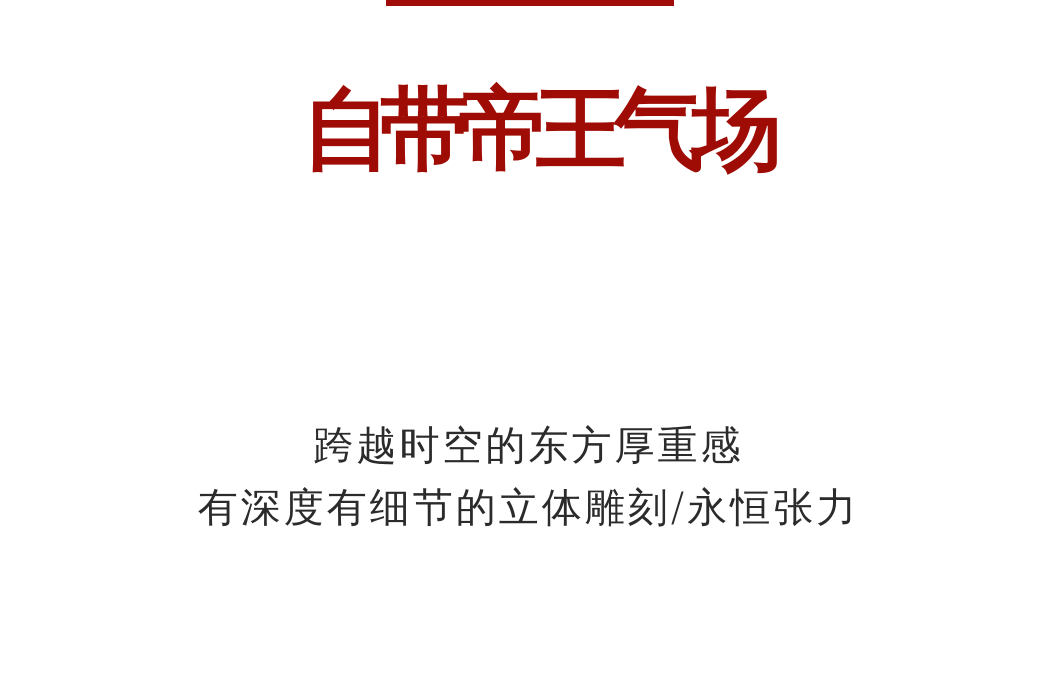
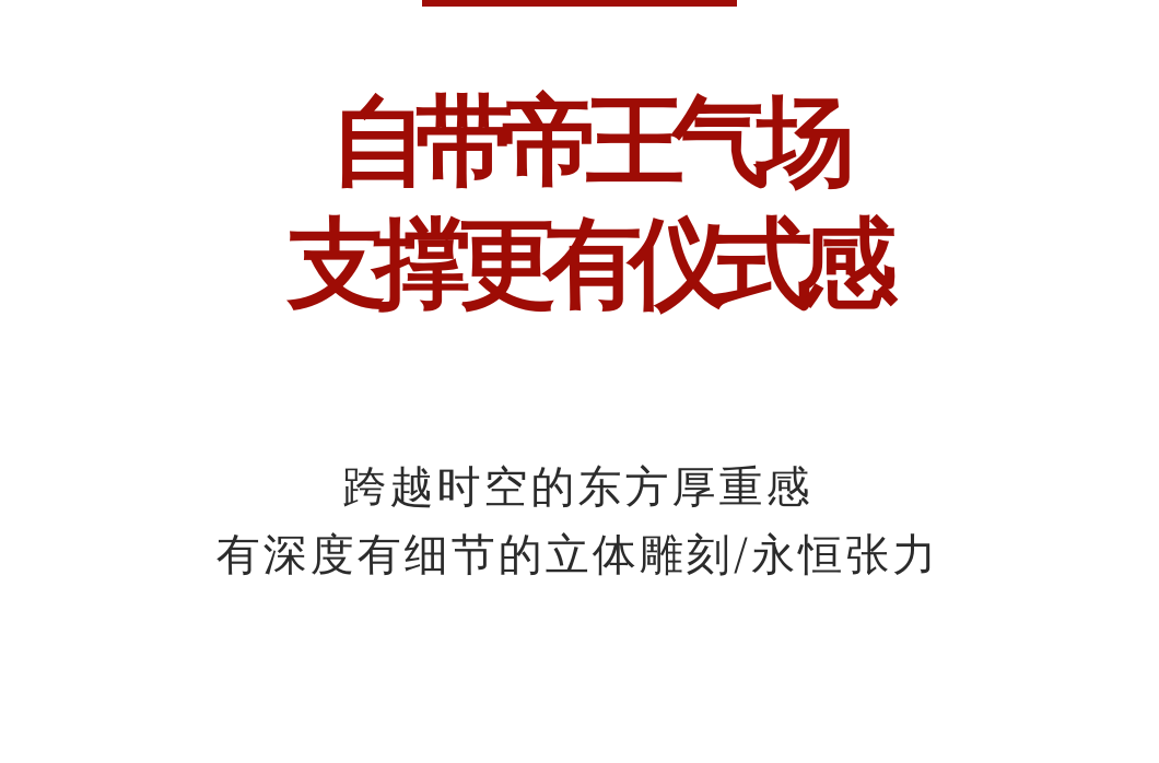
  自带帝王气场
+ 支撑更有仪式感
  跨越时空的东方厚重感
  有深度有细节的立体雕刻/永恒张力
